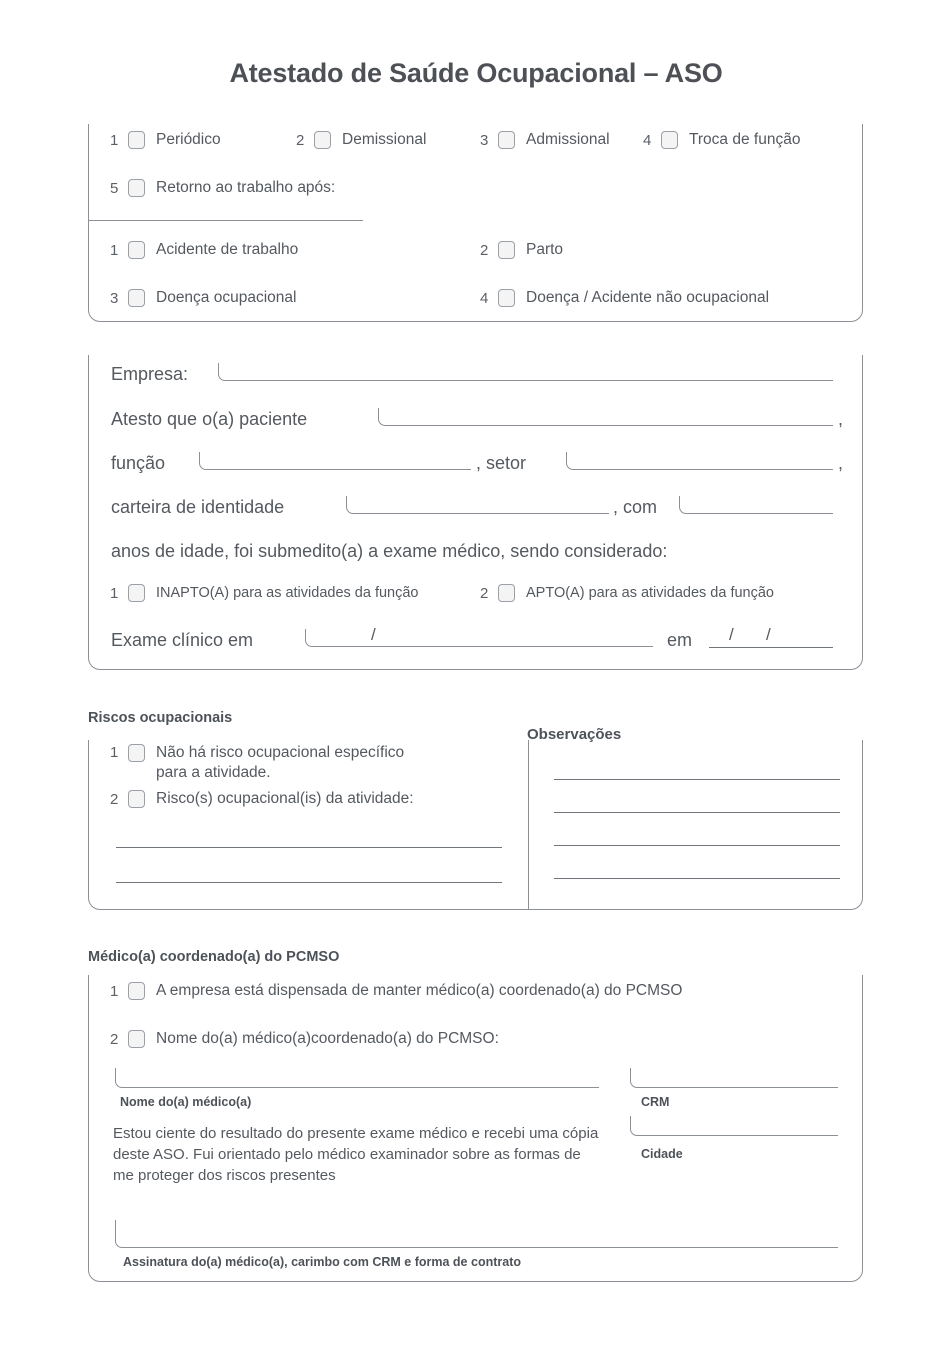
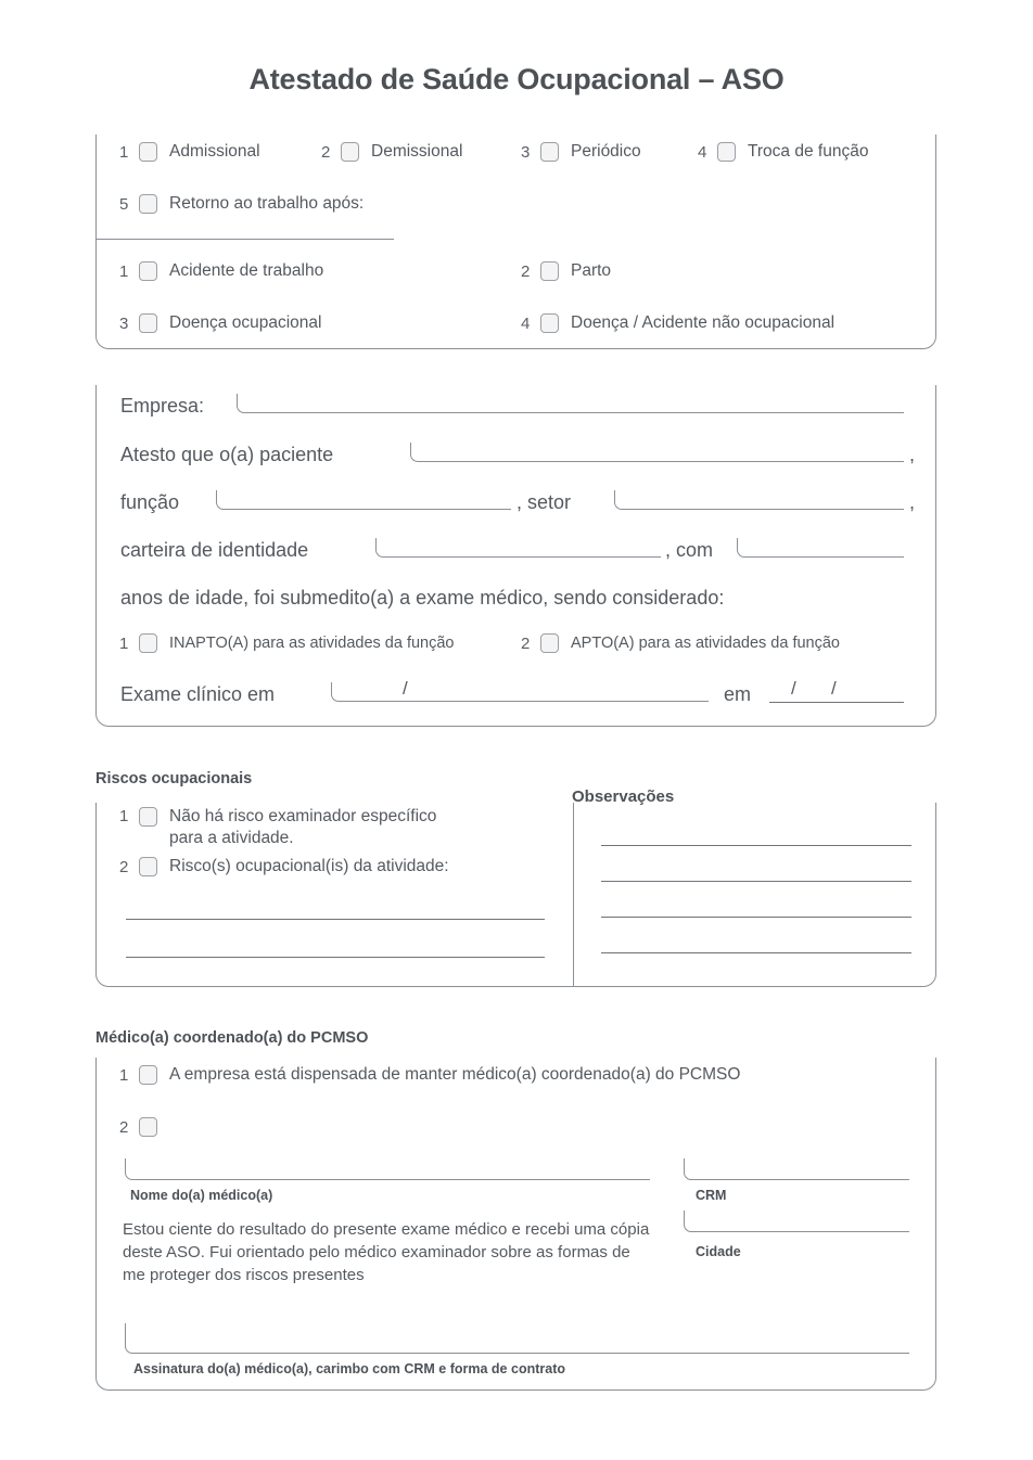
  Atestado de Saúde Ocupacional – ASO
  1
- Periódico
+ Admissional
  2
  Demissional
  3
- Admissional
+ Periódico
  4
  Troca de função
  5
  Retorno ao trabalho após:
  1
  Acidente de trabalho
  2
  Parto
  3
  Doença ocupacional
  4
  Doença / Acidente não ocupacional
  Empresa:
  Atesto que o(a) paciente
  ,
  função
  , setor
  ,
  carteira de identidade
  , com
  anos de idade, foi submedito(a) a exame médico, sendo considerado:
  1
  INAPTO(A) para as atividades da função
  2
  APTO(A) para as atividades da função
  Exame clínico em
  /
  em
  /
  /
  Riscos ocupacionais
  Observações
  1
- Não há risco ocupacional específico
+ Não há risco examinador específico
  para a atividade.
  2
  Risco(s) ocupacional(is) da atividade:
  Médico(a) coordenado(a) do PCMSO
  1
  A empresa está dispensada de manter médico(a) coordenado(a) do PCMSO
  2
- Nome do(a) médico(a)coordenado(a) do PCMSO:
  Nome do(a) médico(a)
  CRM
  Estou ciente do resultado do presente exame médico e recebi uma cópia deste ASO. Fui orientado pelo médico examinador sobre as formas de me proteger dos riscos presentes
  Cidade
  Assinatura do(a) médico(a), carimbo com CRM e forma de contrato
